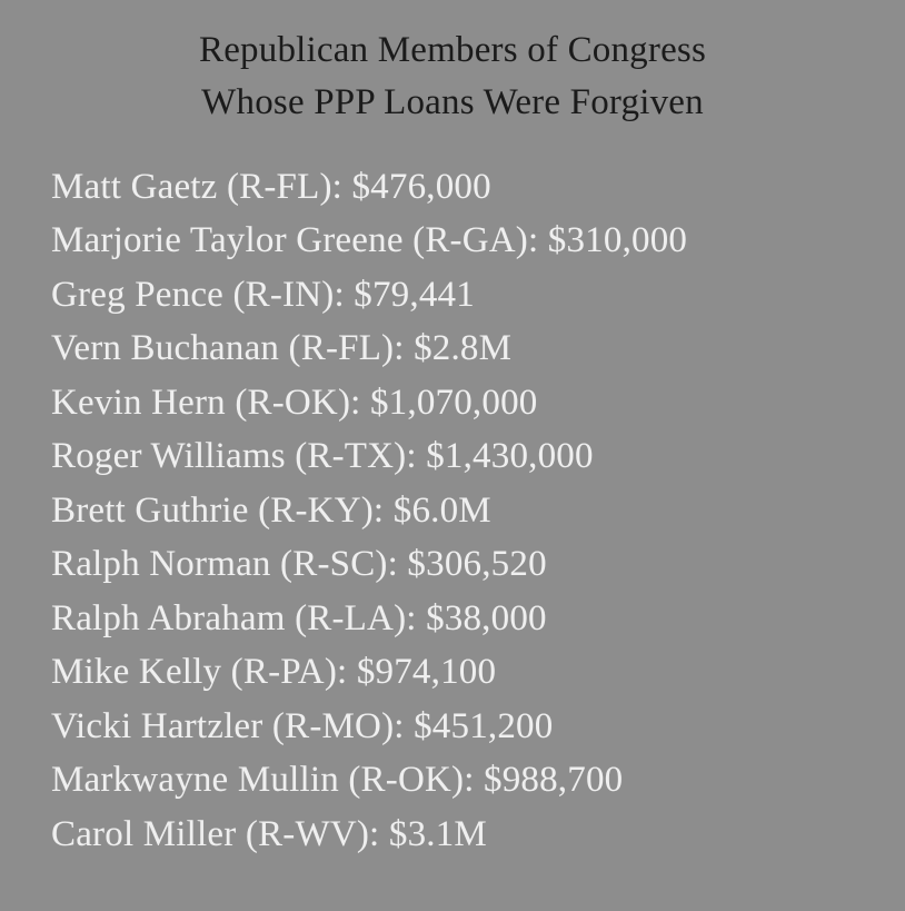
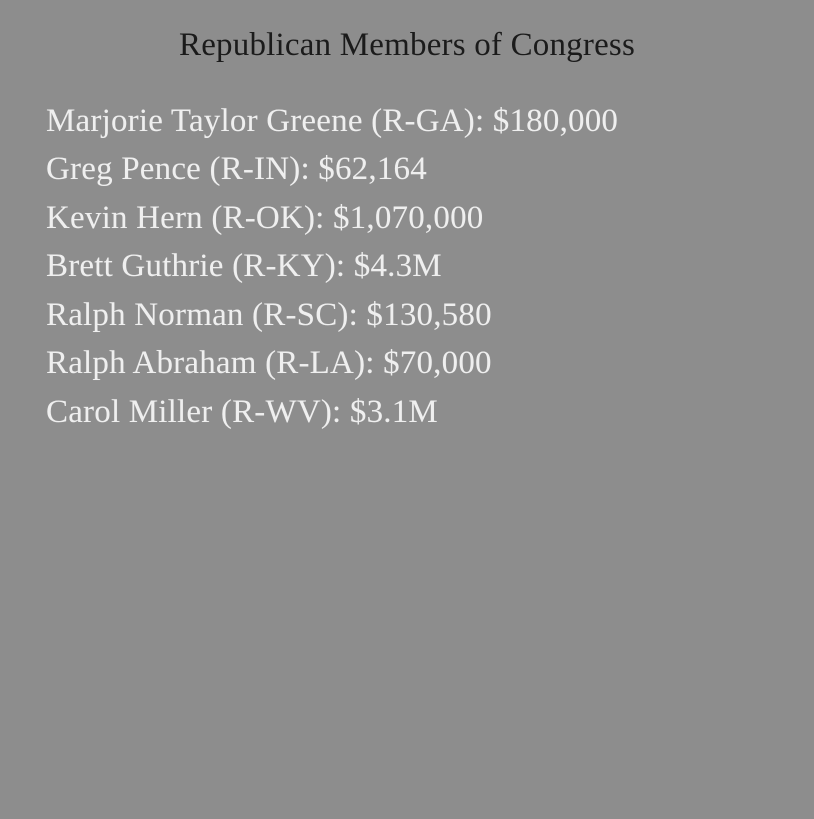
  Republican Members of Congress
- Whose PPP Loans Were Forgiven
- Matt Gaetz (R-FL): $476,000
- Marjorie Taylor Greene (R-GA): $310,000
+ Marjorie Taylor Greene (R-GA): $180,000
- Greg Pence (R-IN): $79,441
+ Greg Pence (R-IN): $62,164
- Vern Buchanan (R-FL): $2.8M
  Kevin Hern (R-OK): $1,070,000
- Roger Williams (R-TX): $1,430,000
- Brett Guthrie (R-KY): $6.0M
+ Brett Guthrie (R-KY): $4.3M
- Ralph Norman (R-SC): $306,520
+ Ralph Norman (R-SC): $130,580
- Ralph Abraham (R-LA): $38,000
+ Ralph Abraham (R-LA): $70,000
- Mike Kelly (R-PA): $974,100
- Vicki Hartzler (R-MO): $451,200
- Markwayne Mullin (R-OK): $988,700
  Carol Miller (R-WV): $3.1M
